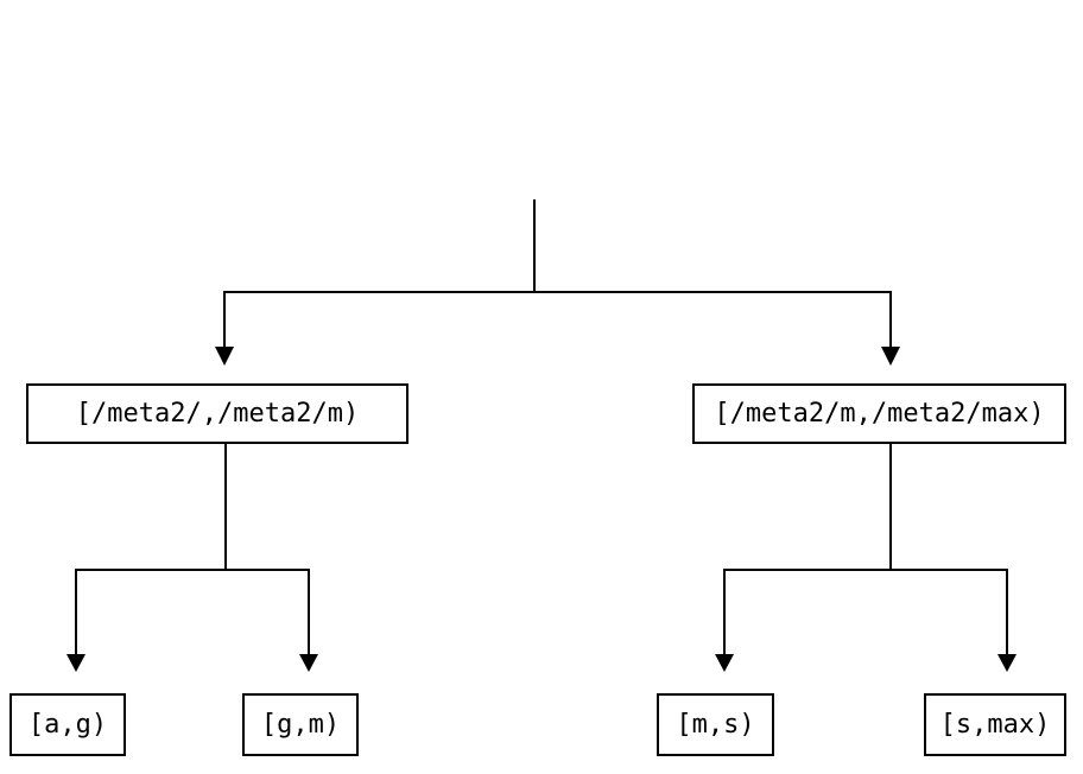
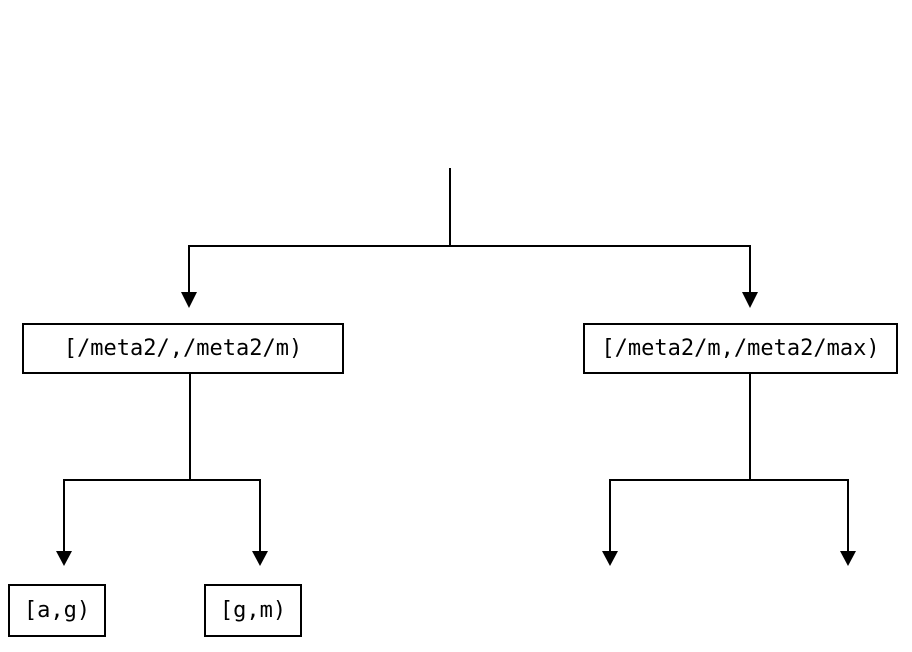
  [/meta2/,/meta2/m)
  [/meta2/m,/meta2/max)
  [a,g)
  [g,m)
- [m,s)
- [s,max)
